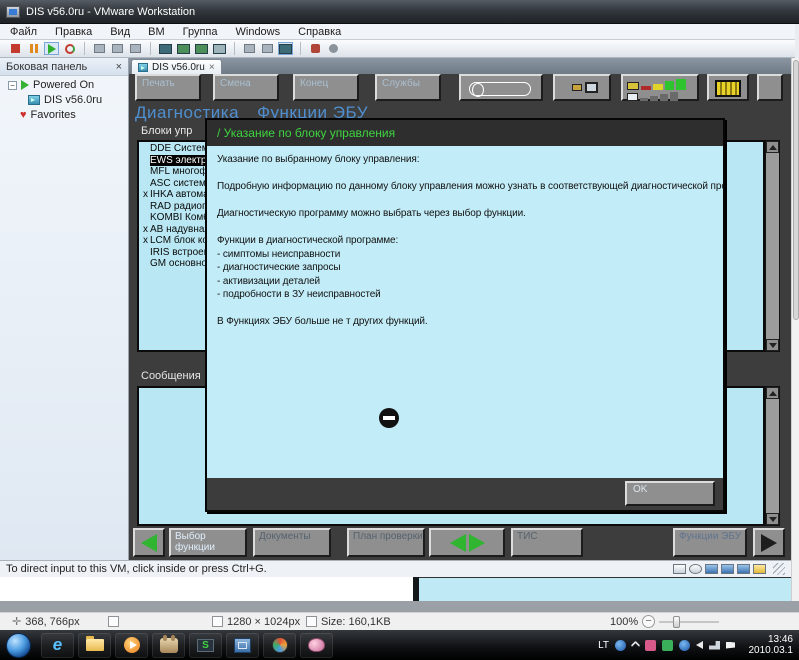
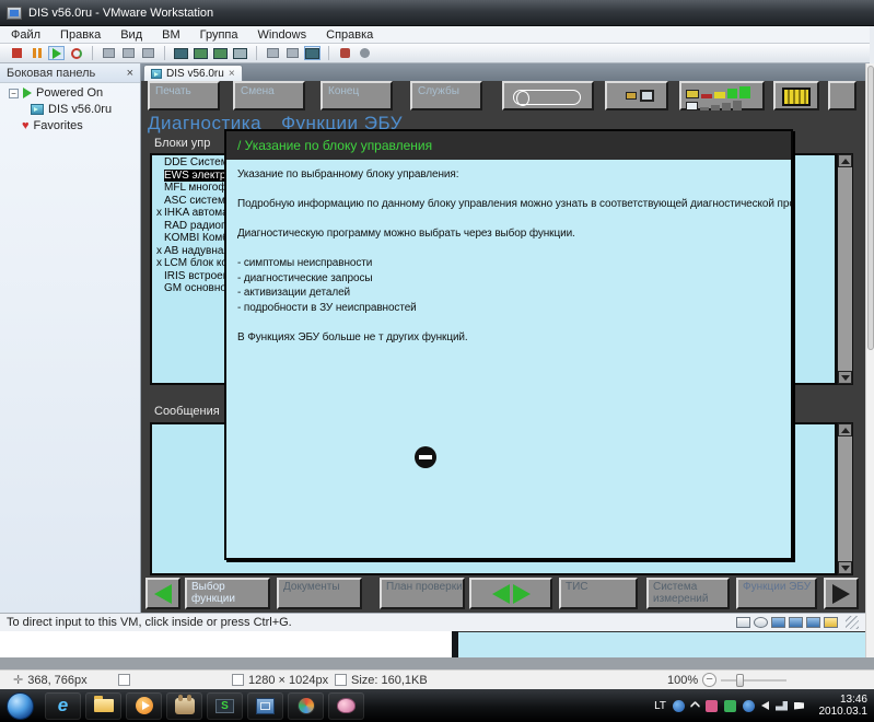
  DIS v56.0ru - VMware Workstation
  Файл
  Правка
  Вид
  ВМ
  Группа
  Windows
  Справка
  Боковая панель
  ×
  −
  Powered On
  DIS v56.0ru
  ♥
  Favorites
  DIS v56.0ru
  ×
  Печать
  Смена
  Конец
  Службы
  Диагностика
  Функции ЭБУ
  Блоки упр
  DDE Систе
  EWS электр
  MFL многоф
  ASC систем
  x
  IHKA автом
  RAD радио
  KOMBI Ком
  x
  AB надувна
  x
  LCM блок к
  IRIS встрое
  GM основн
  Сообщения
  / Указание по блоку управления
  Указание по выбранному блоку управления:
  Подробную информацию по данному блоку управления можно узнать в соответствующей диагностической пр
  Диагностическую программу можно выбрать через выбор функции.
- Функции в диагностической программе:
  - симптомы неисправности
  - диагностические запросы
  - активизации деталей
  - подробности в ЗУ неисправностей
  В Функциях ЭБУ больше не т других функций.
- OK
  Выбор функции
  Документы
  План проверки
  ТИС
+ Система измерений
  Функции ЭБУ
  To direct input to this VM, click inside or press Ctrl+G.
  ✛
  368, 766px
  1280 × 1024px
  Size: 160,1KB
  100%
  −
  e
  S
  LT
  13:46
  2010.03.1
